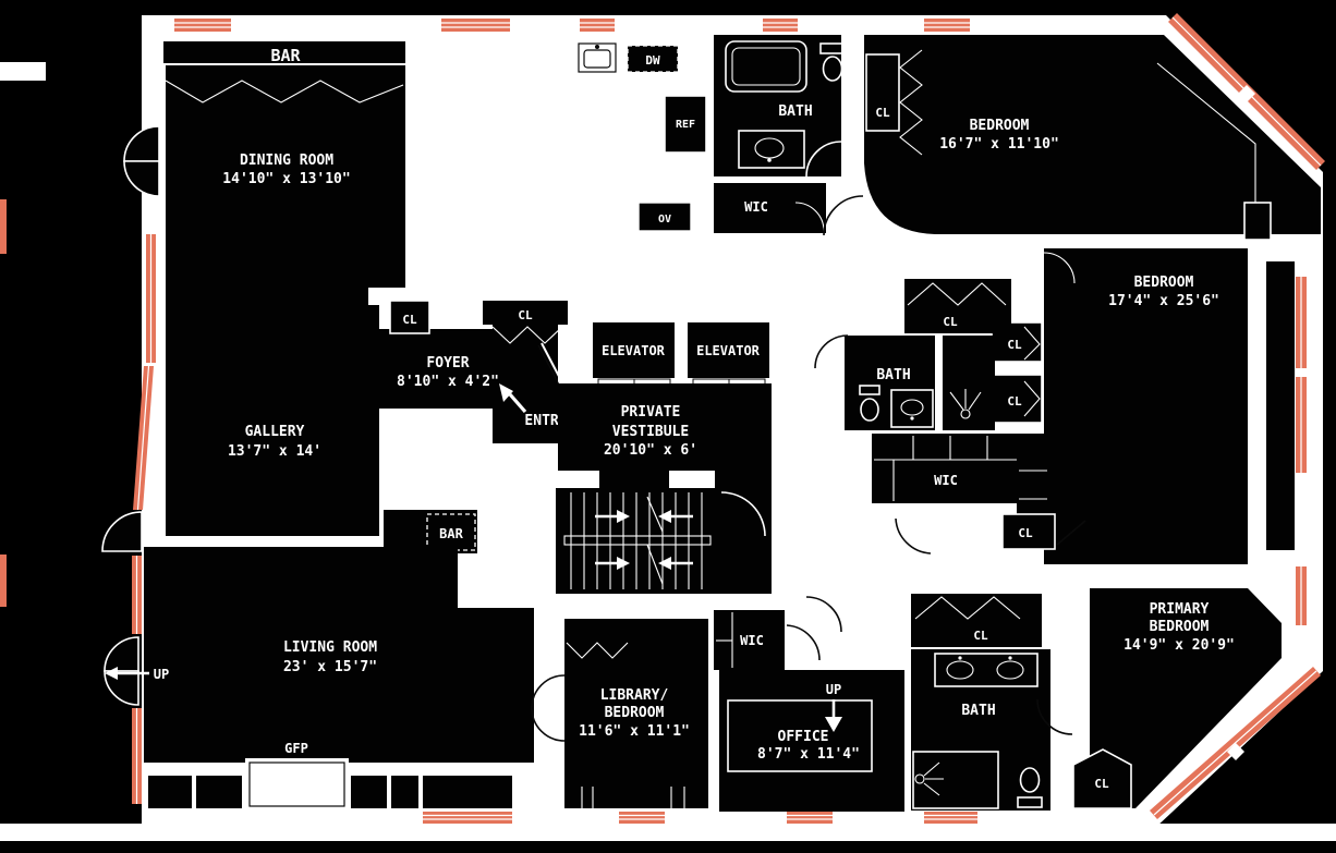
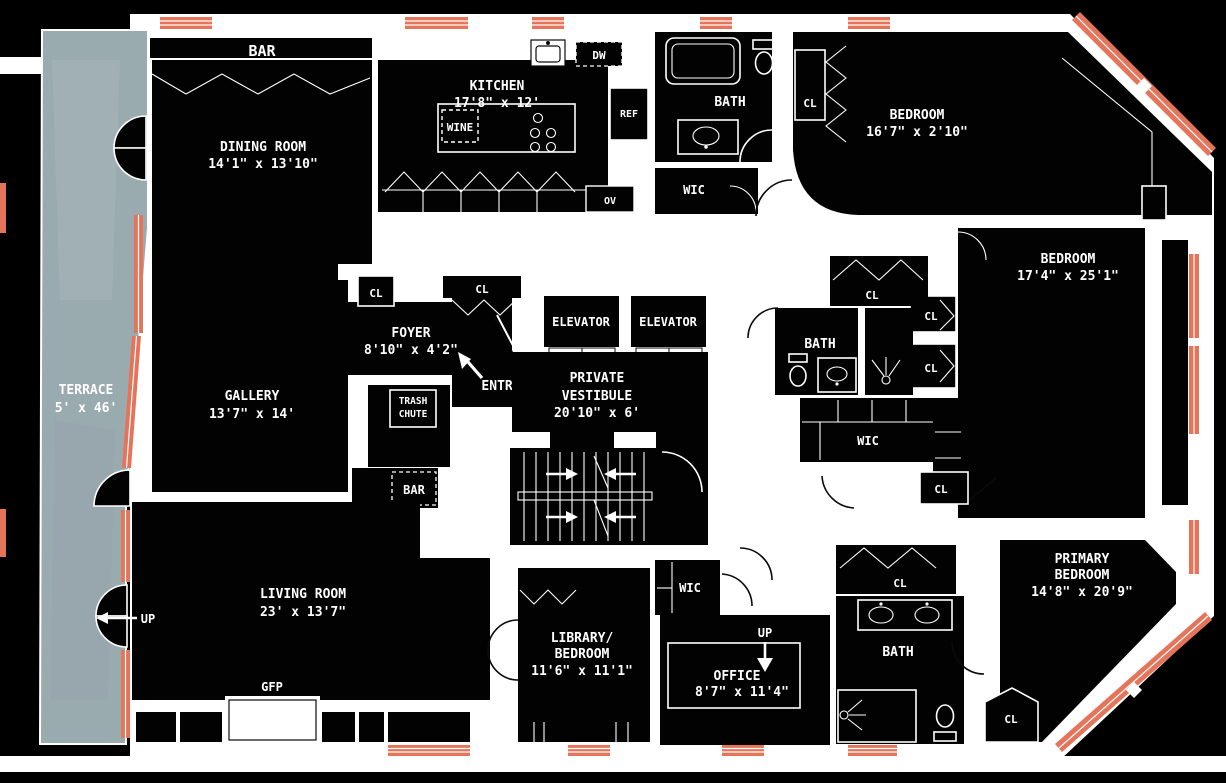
+ TERRACE
+ 5' x 46'
  BAR
+ KITCHEN
+ WINE
  DW
  REF
  OV
  BATH
  WIC
  BEDROOM
- 16'7" x 11'10"
+ 16'7" x 2'10"
  CL
  BEDROOM
- 17'4" x 25'6"
+ 17'4" x 25'1"
  CL
  CL
  FOYER
  8'10" x 4'2"
  CL
  CL
  ENTR
+ TRASH
+ CHUTE
  BAR
  ELEVATOR
  ELEVATOR
  PRIVATE
  VESTIBULE
  20'10" x 6'
  GALLERY
  13'7" x 14'
  DINING ROOM
- 14'10" x 13'10"
+ 14'1" x 13'10"
  CL
  BATH
  WIC
  CL
  LIVING ROOM
- 23' x 15'7"
+ 23' x 13'7"
  GFP
  UP
  LIBRARY/
  BEDROOM
  11'6" x 11'1"
  WIC
  OFFICE
  8'7" x 11'4"
  UP
  BATH
  CL
  PRIMARY
  BEDROOM
- 14'9" x 20'9"
+ 14'8" x 20'9"
  CL
